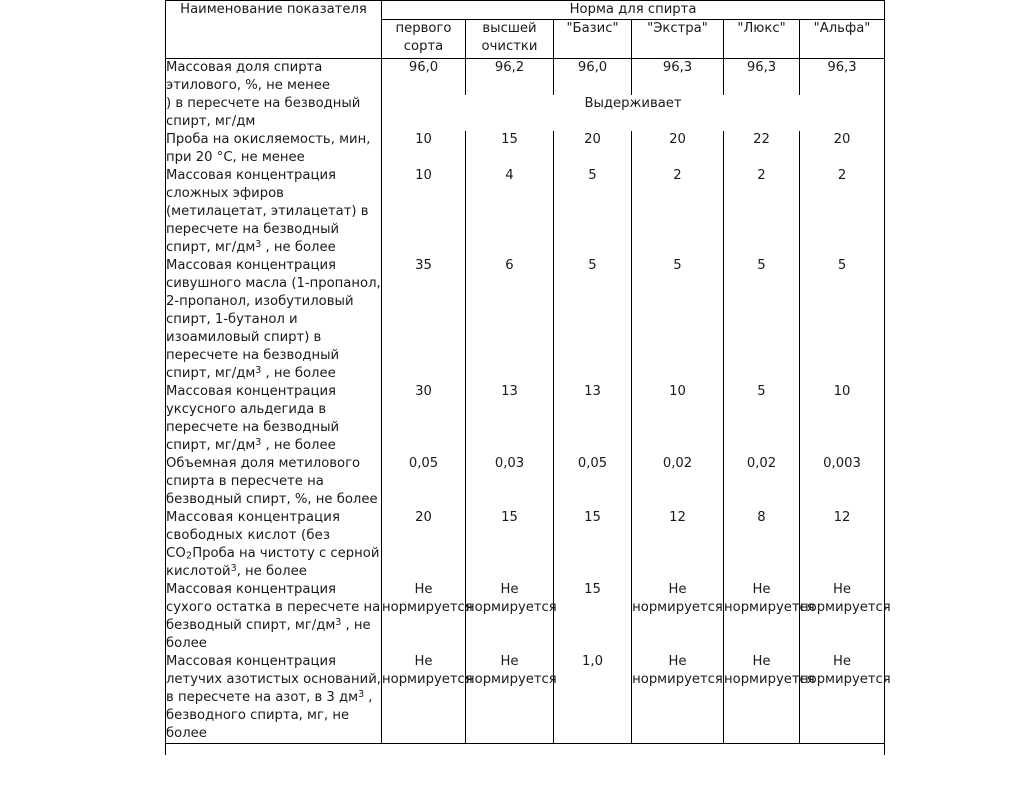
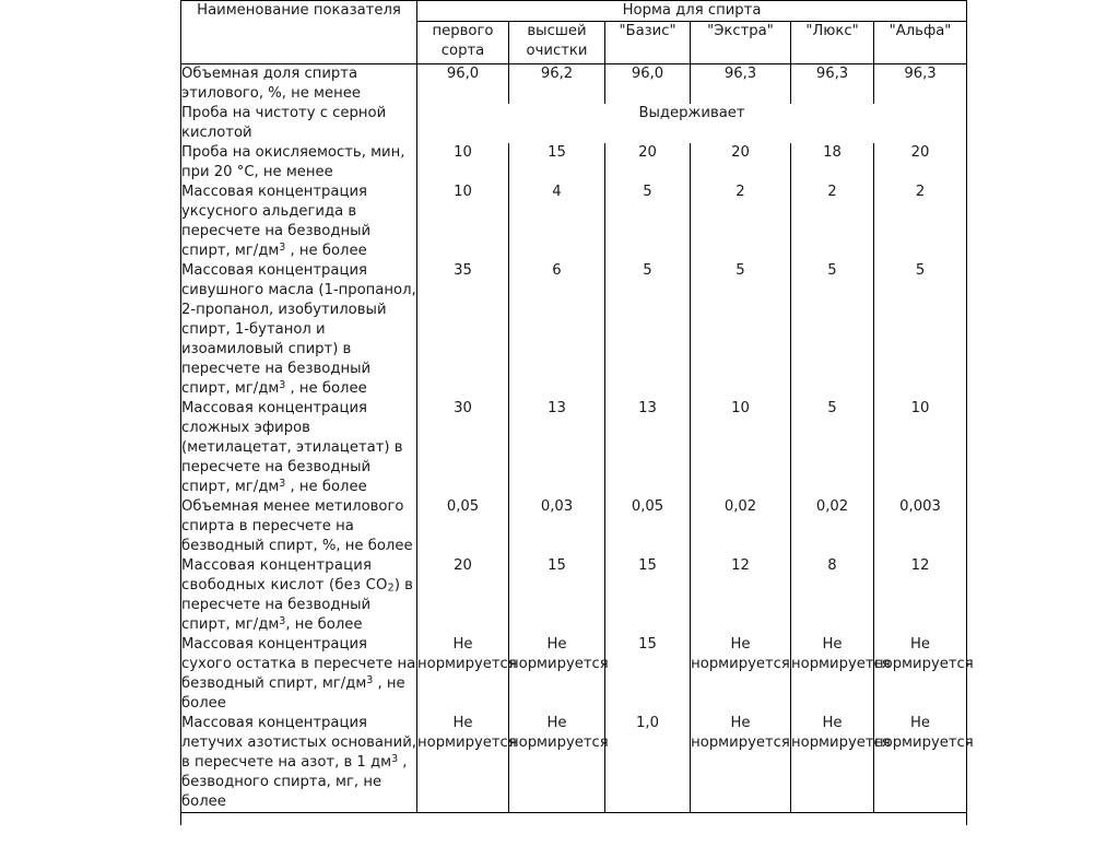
  Наименование показателя	Норма для спирта
  первого сорта	высшей очистки	"Базис"	"Экстра"	"Люкс"	"Альфа"
- Массовая доля спирта этилового, %, не менее	96,0	96,2	96,0	96,3	96,3	96,3
+ Объемная доля спирта этилового, %, не менее	96,0	96,2	96,0	96,3	96,3	96,3
- ) в пересчете на безводный спирт, мг/дм	Выдерживает
+ Проба на чистоту с серной кислотой	Выдерживает
- Проба на окисляемость, мин, при 20 °C, не менее	10	15	20	20	22	20
+ Проба на окисляемость, мин, при 20 °C, не менее	10	15	20	20	18	20
- Массовая концентрация сложных эфиров (метилацетат, этилацетат) в пересчете на безводный спирт, мг/дм3 , не более	10	4	5	2	2	2
+ Массовая концентрация уксусного альдегида в пересчете на безводный спирт, мг/дм3 , не более	10	4	5	2	2	2
  Массовая концентрация сивушного масла (1-пропанол, 2-пропанол, изобутиловый спирт, 1-бутанол и изоамиловый спирт) в пересчете на безводный спирт, мг/дм3 , не более	35	6	5	5	5	5
- Массовая концентрация уксусного альдегида в пересчете на безводный спирт, мг/дм3 , не более	30	13	13	10	5	10
+ Массовая концентрация сложных эфиров (метилацетат, этилацетат) в пересчете на безводный спирт, мг/дм3 , не более	30	13	13	10	5	10
- Объемная доля метилового спирта в пересчете на безводный спирт, %, не более	0,05	0,03	0,05	0,02	0,02	0,003
+ Объемная менее метилового спирта в пересчете на безводный спирт, %, не более	0,05	0,03	0,05	0,02	0,02	0,003
- Массовая концентрация свободных кислот (без CO2Проба на чистоту с серной кислотой3, не более	20	15	15	12	8	12
+ Массовая концентрация свободных кислот (без CO2) в пересчете на безводный спирт, мг/дм3, не более	20	15	15	12	8	12
  Массовая концентрация сухого остатка в пересчете на безводный спирт, мг/дм3 , не более	Не нормируетс	Не нормируется	15	Не нормируется	Не нормирует	Не нормируется
- Массовая концентрация летучих азотистых оснований, в пересчете на азот, в 3 дм3 , безводного спирта, мг, не более	Не нормируетс	Не нормируется	1,0	Не нормируется	Не нормирует	Не нормируется
+ Массовая концентрация летучих азотистых оснований, в пересчете на азот, в 1 дм3 , безводного спирта, мг, не более	Не нормируетс	Не нормируется	1,0	Не нормируется	Не нормирует	Не нормируется
